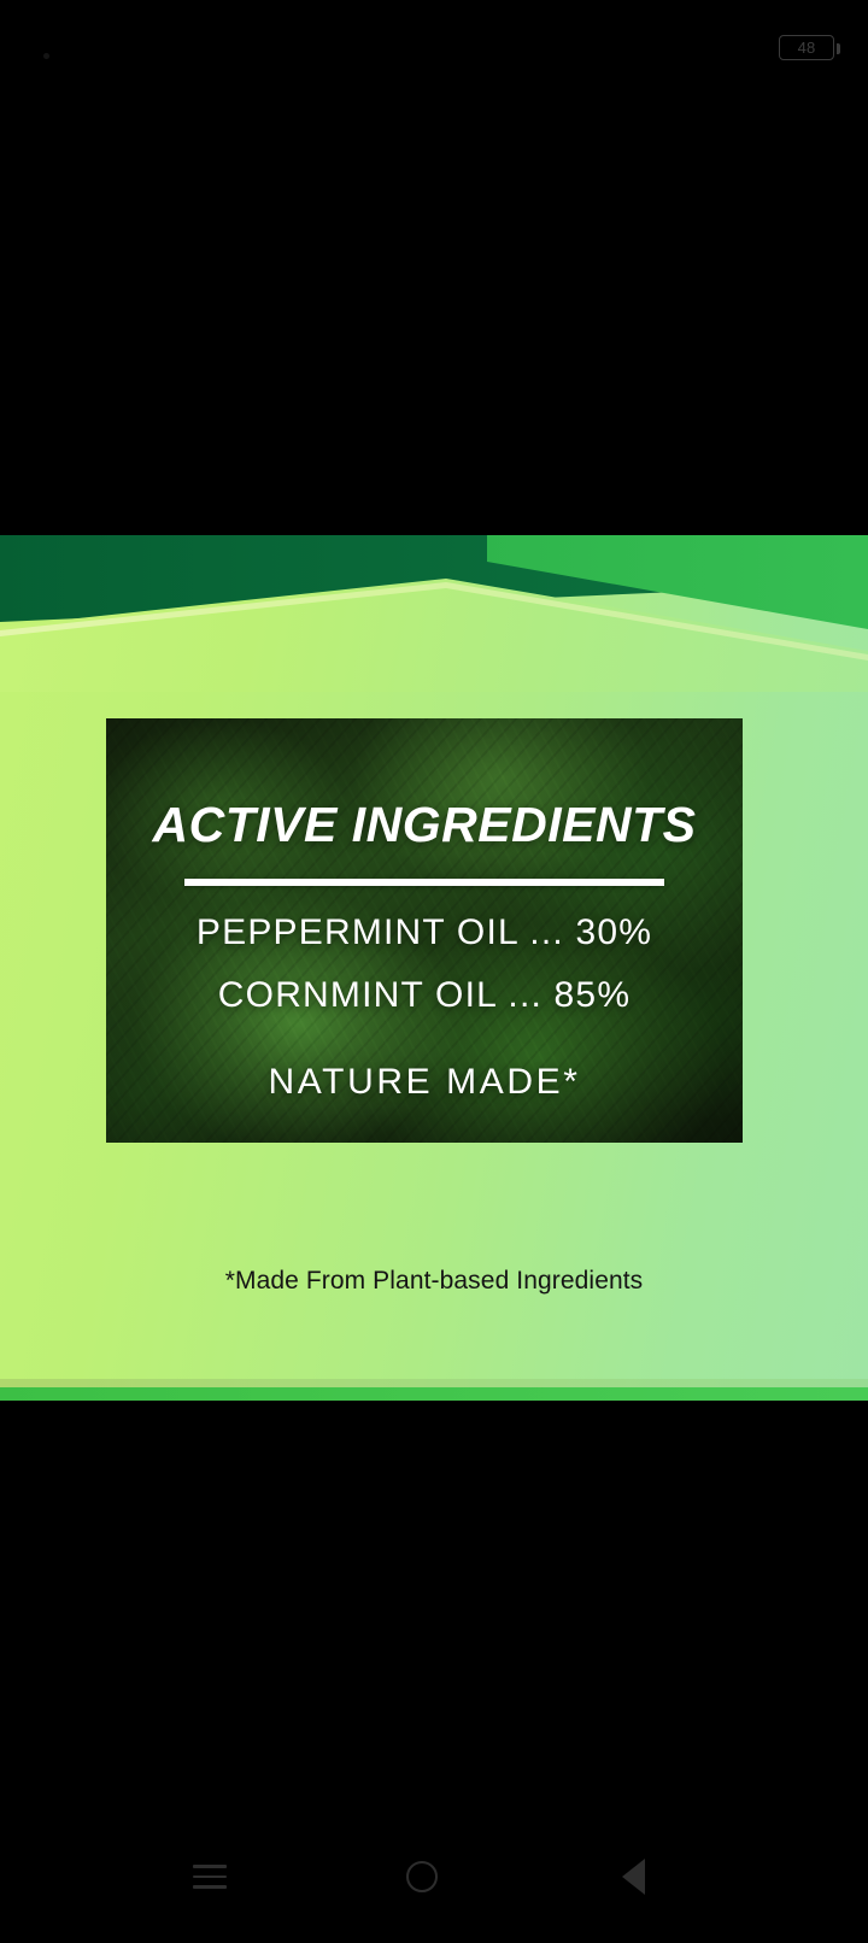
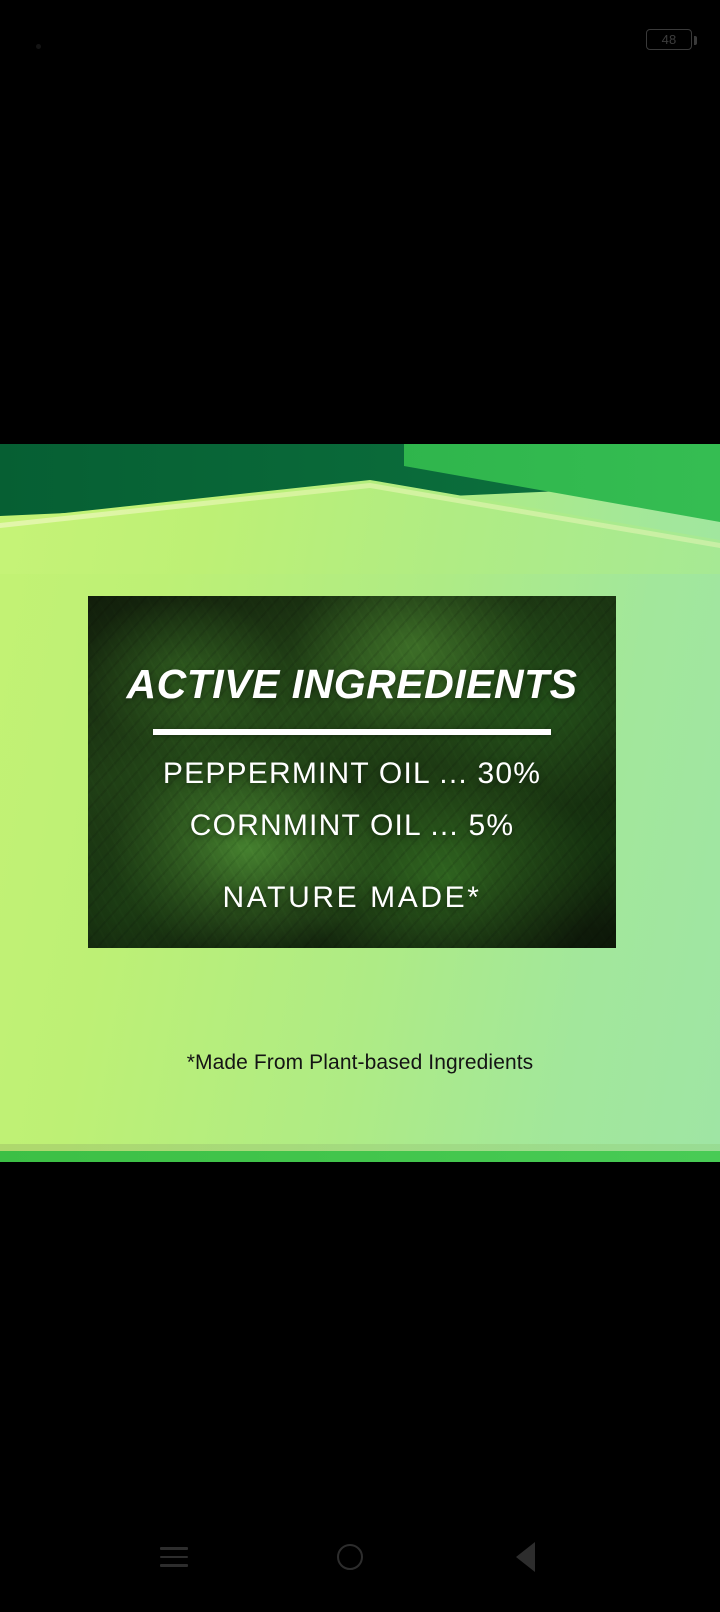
  48
  ACTIVE INGREDIENTS
  PEPPERMINT OIL ... 30%
- CORNMINT OIL ... 85%
+ CORNMINT OIL ... 5%
  NATURE MADE*
  *Made From Plant-based Ingredients
